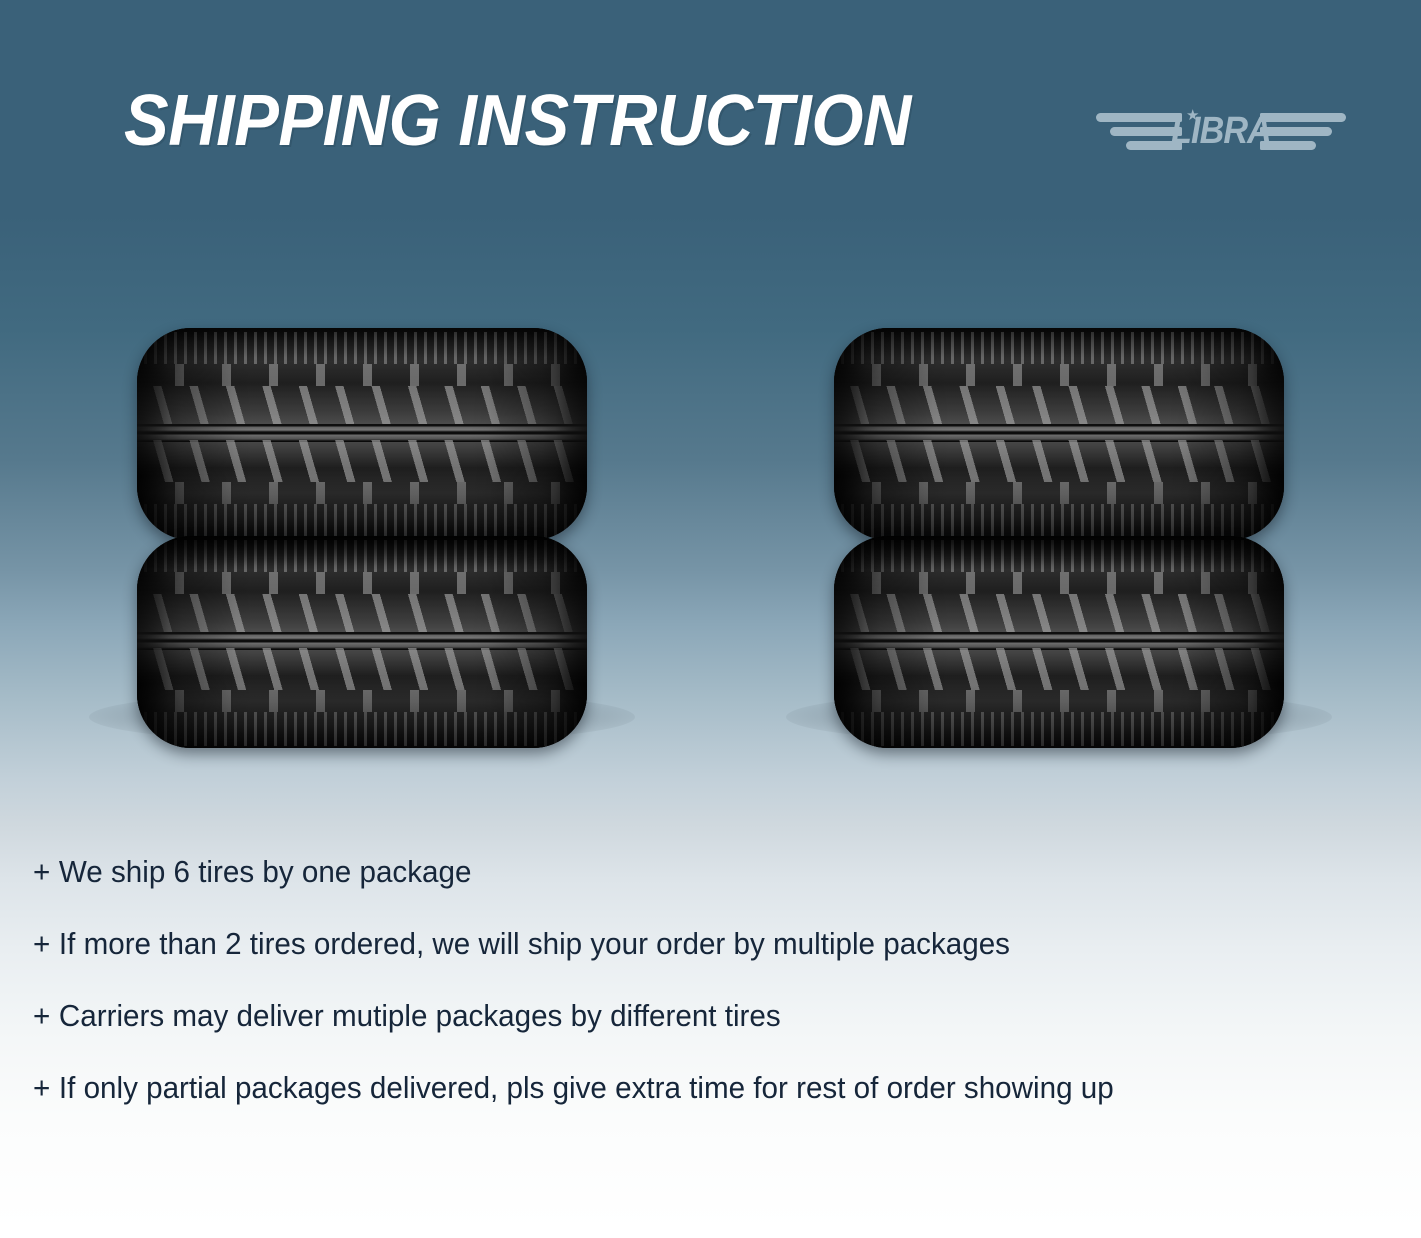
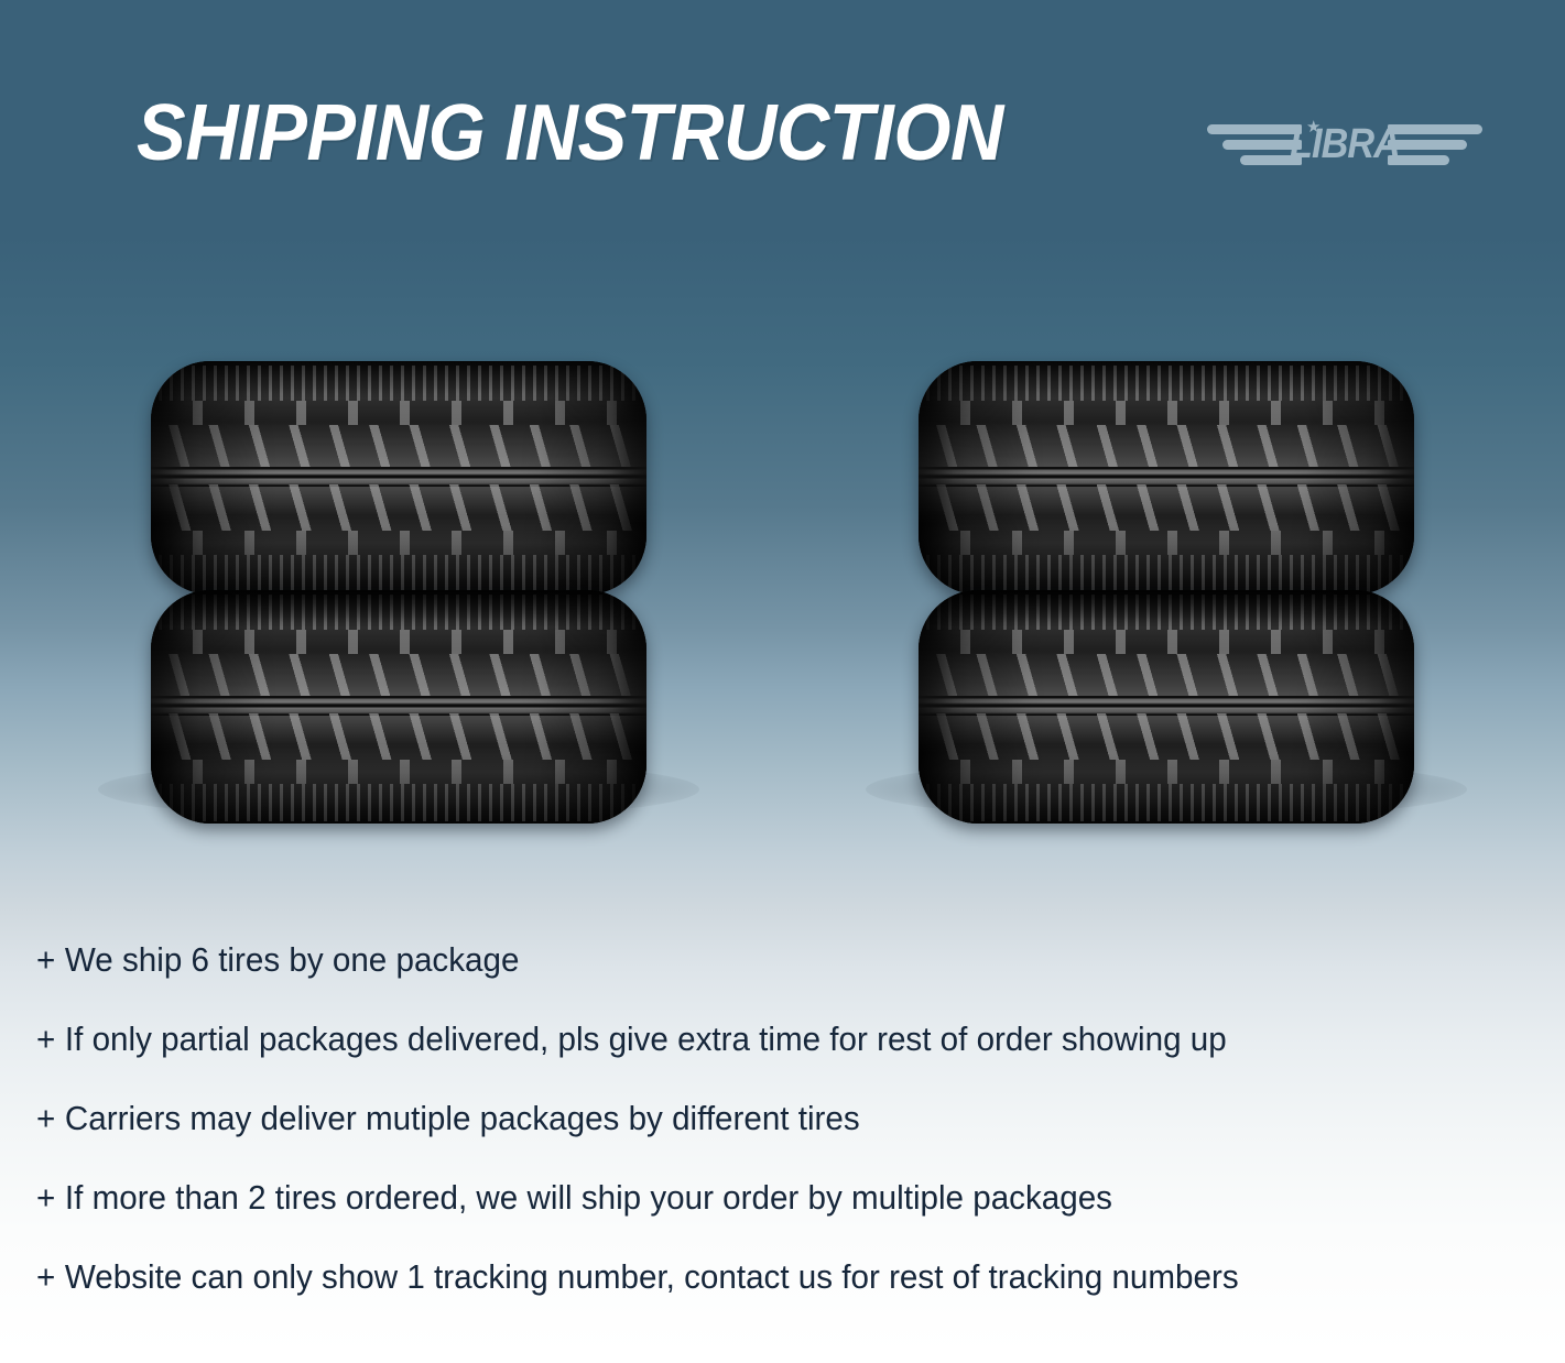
  SHIPPING INSTRUCTION
  LIBR
  + We ship 6 tires by one package
- + If more than 2 tires ordered, we will ship your order by multiple packages
+ + If only partial packages delivered, pls give extra time for rest of order showing up
  + Carriers may deliver mutiple packages by different tires
- + If only partial packages delivered, pls give extra time for rest of order showing up
+ + If more than 2 tires ordered, we will ship your order by multiple packages
+ + Website can only show 1 tracking number, contact us for rest of tracking numbers
